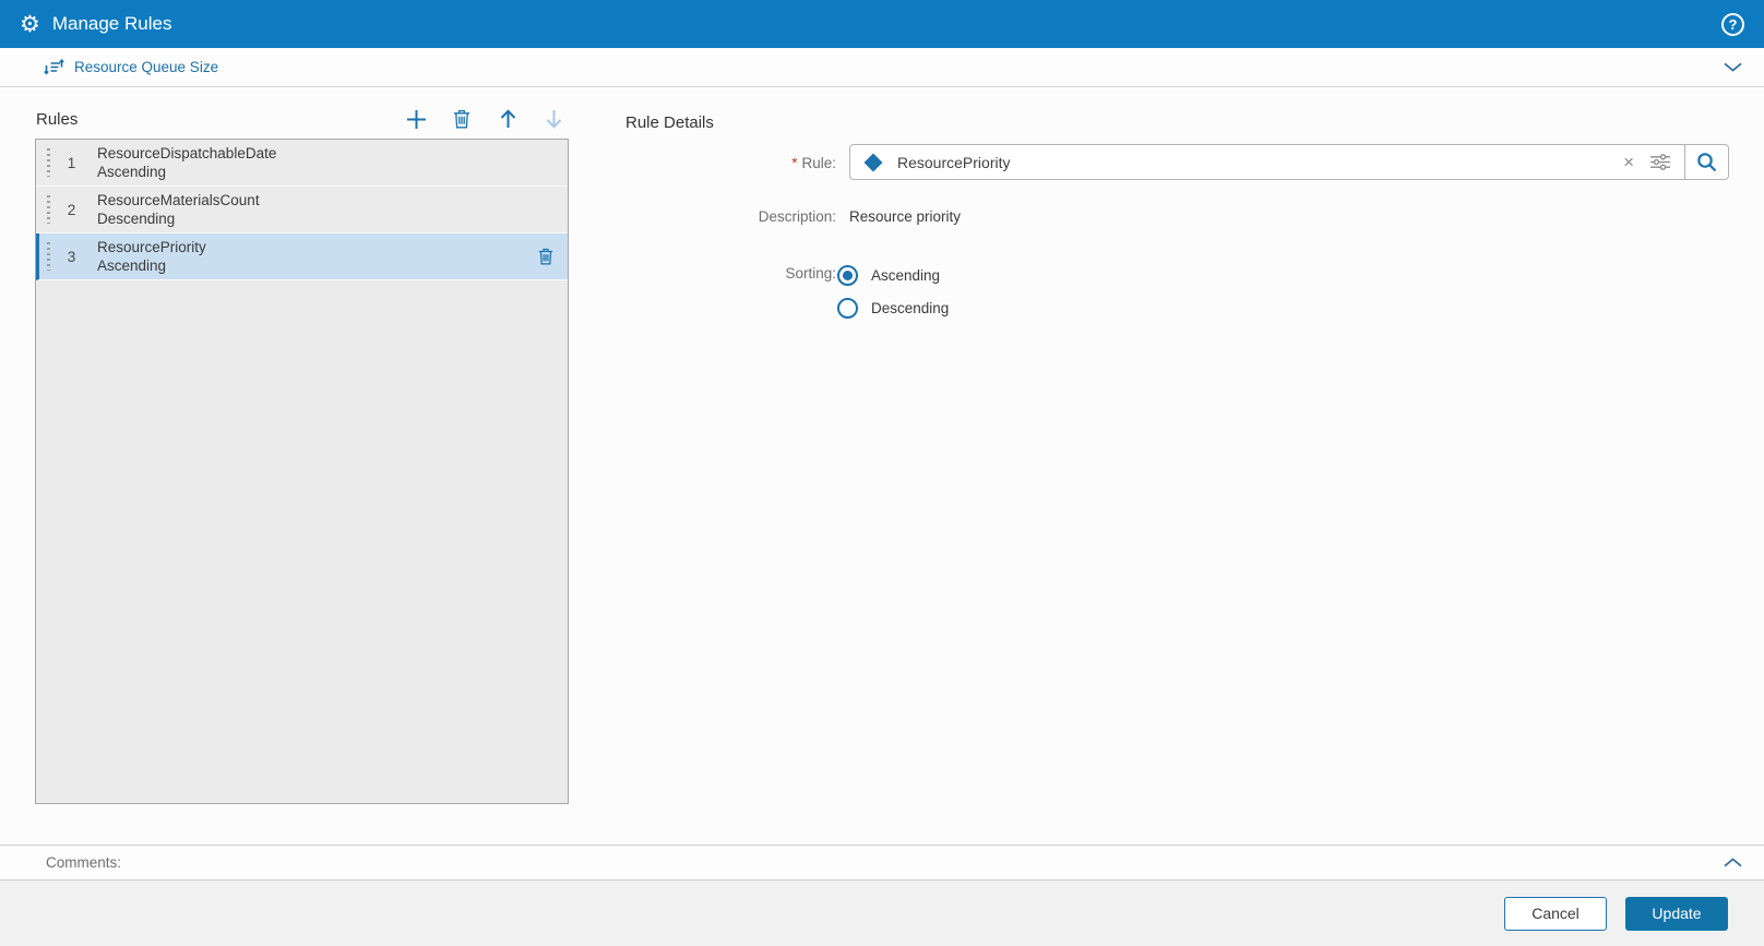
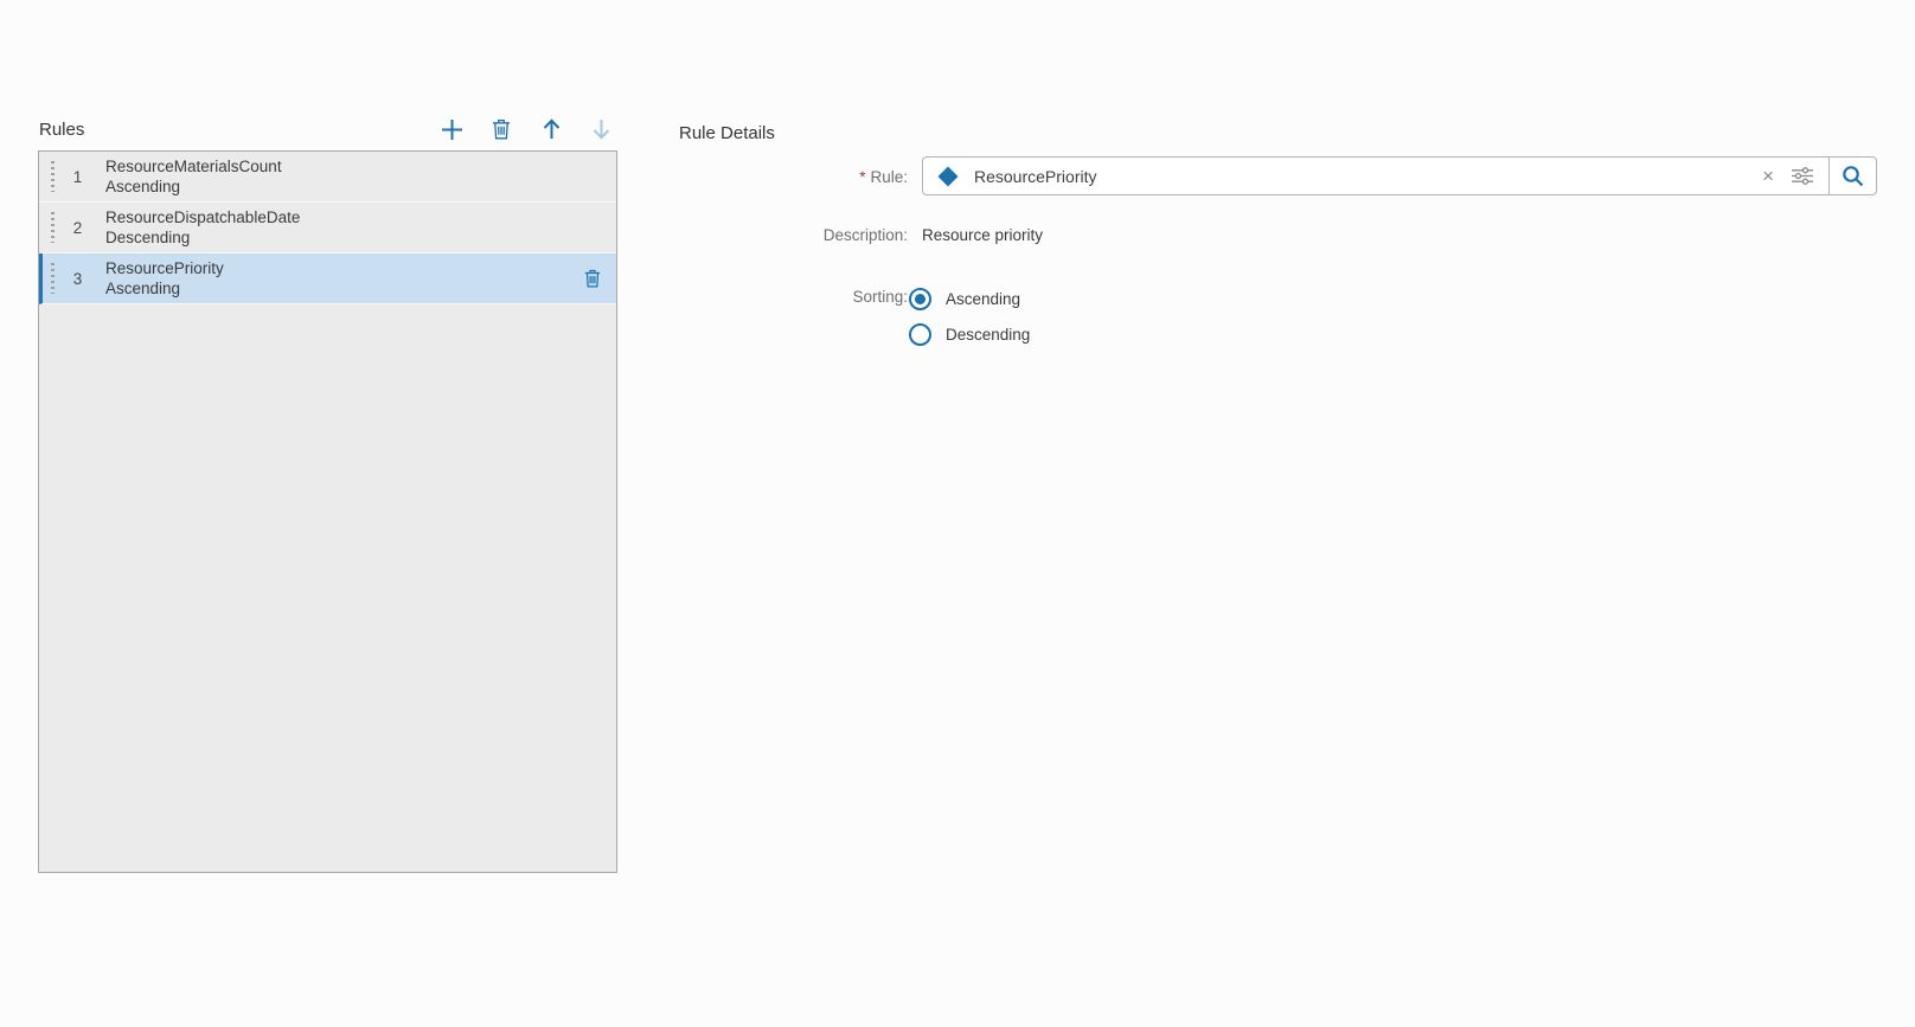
- ⚙
- Manage Rules
- ?
- Resource Queue Size
  Rules
  1
- ResourceDispatchableDate
+ ResourceMaterialsCount
  Ascending
  2
- ResourceMaterialsCount
+ ResourceDispatchableDate
  Descending
  3
  ResourcePriority
  Ascending
  Rule Details
  * Rule:
  ResourcePriority
  ×
  Description:
  Resource priority
  Sorting:
  Ascending
  Descending
- Comments:
- Cancel
- Update
